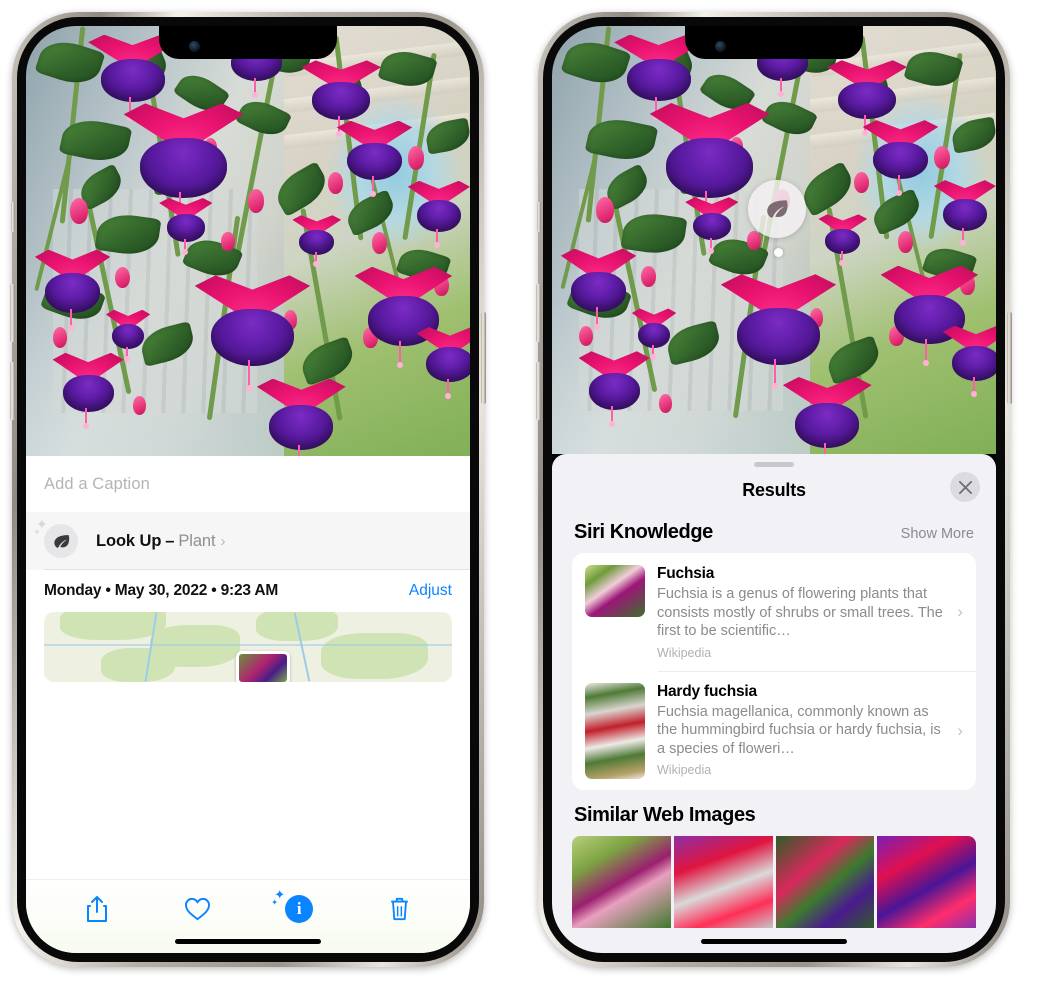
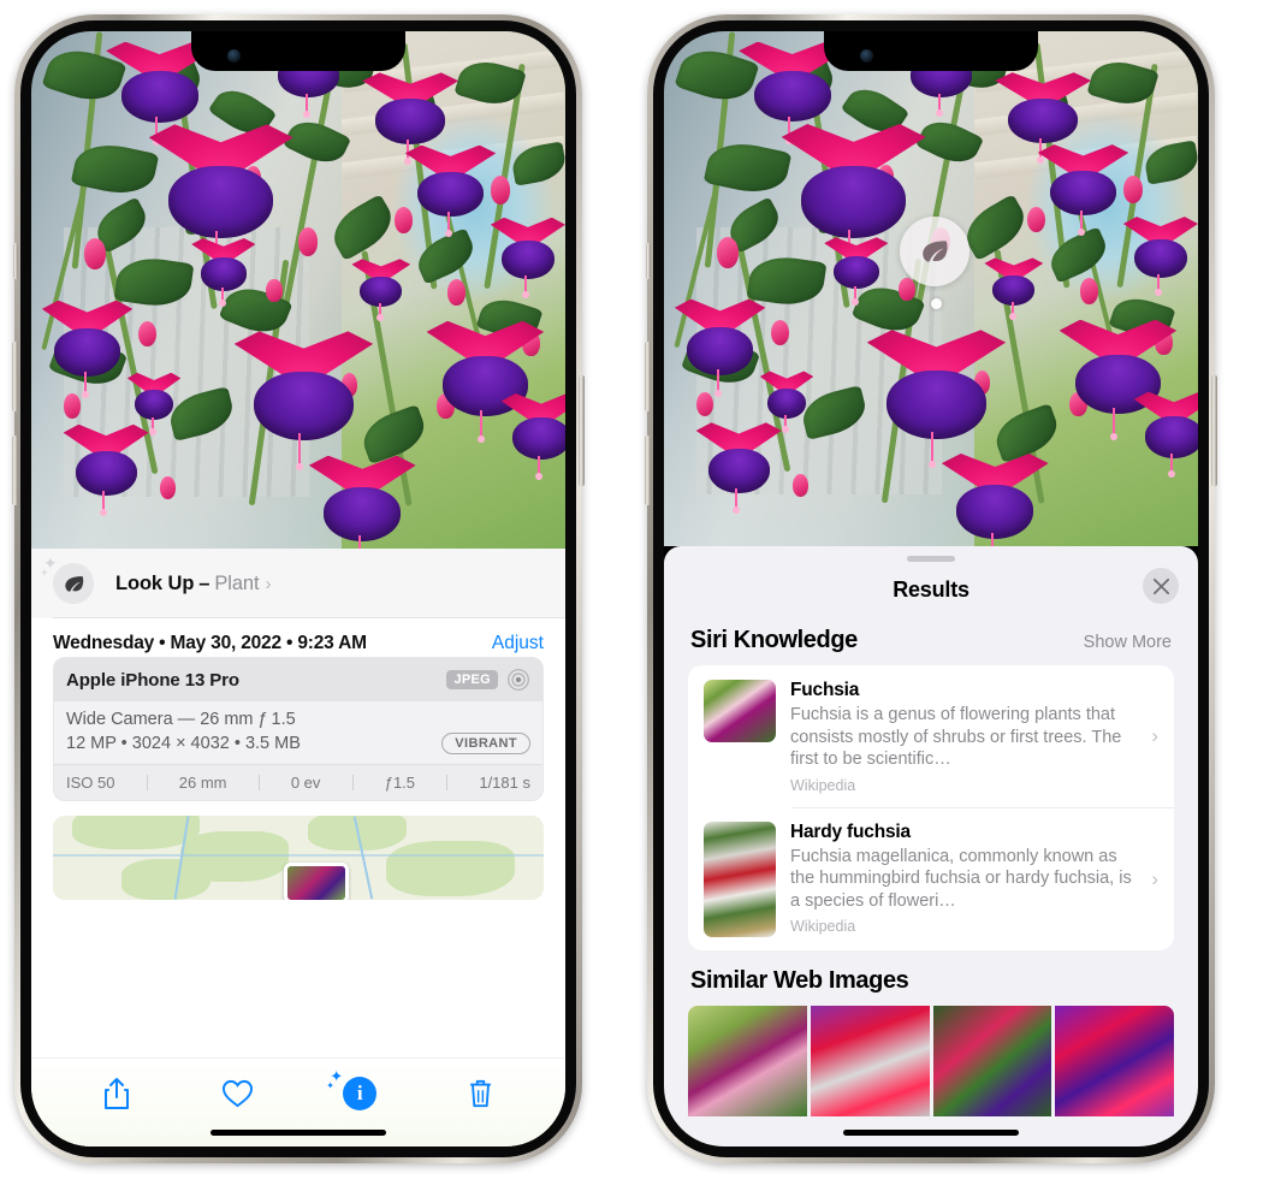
- Add a Caption
  ✦
  ✦
  Look Up – Plant ›
- Monday • May 30, 2022 • 9:23 AM
+ Wednesday • May 30, 2022 • 9:23 AM
  Adjust
+ Apple iPhone 13 Pro
+ JPEG
+ Wide Camera — 26 mm ƒ 1.5
+ 12 MP • 3024 × 4032 • 3.5 MB
+ VIBRANT
+ ISO 50
+ 26 mm
+ 0 ev
+ ƒ1.5
+ 1/181 s
  ✦
  ✦
  i
  Results
  Siri Knowledge
  Show More
  Fuchsia
- Fuchsia is a genus of flowering plants that consists mostly of shrubs or small trees. The first to be scientific…
+ Fuchsia is a genus of flowering plants that consists mostly of shrubs or first trees. The first to be scientific…
  Wikipedia
  ›
  Hardy fuchsia
  Fuchsia magellanica, commonly known as the hummingbird fuchsia or hardy fuchsia, is a species of floweri…
  Wikipedia
  ›
  Similar Web Images
